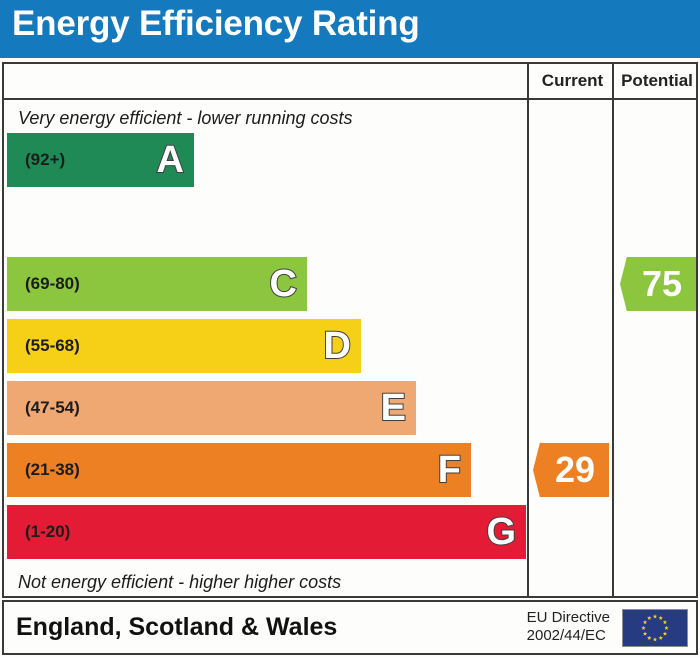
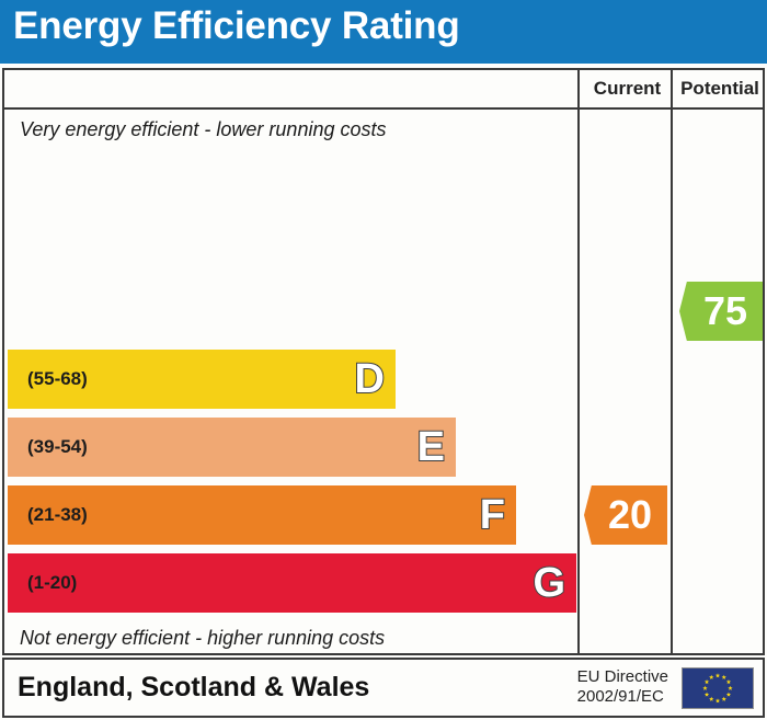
  Energy Efficiency Rating
  Current
  Potential
  Very energy efficient - lower running costs
- Not energy efficient - higher higher costs
+ Not energy efficient - higher running costs
- (92+)
- A
- (69-80)
- C
  (55-68)
  D
- (47-54)
+ (39-54)
  E
  (21-38)
  F
  (1-20)
  G
- 29
+ 20
  75
  England, Scotland & Wales
  EU Directive
- 2002/44/EC
+ 2002/91/EC
